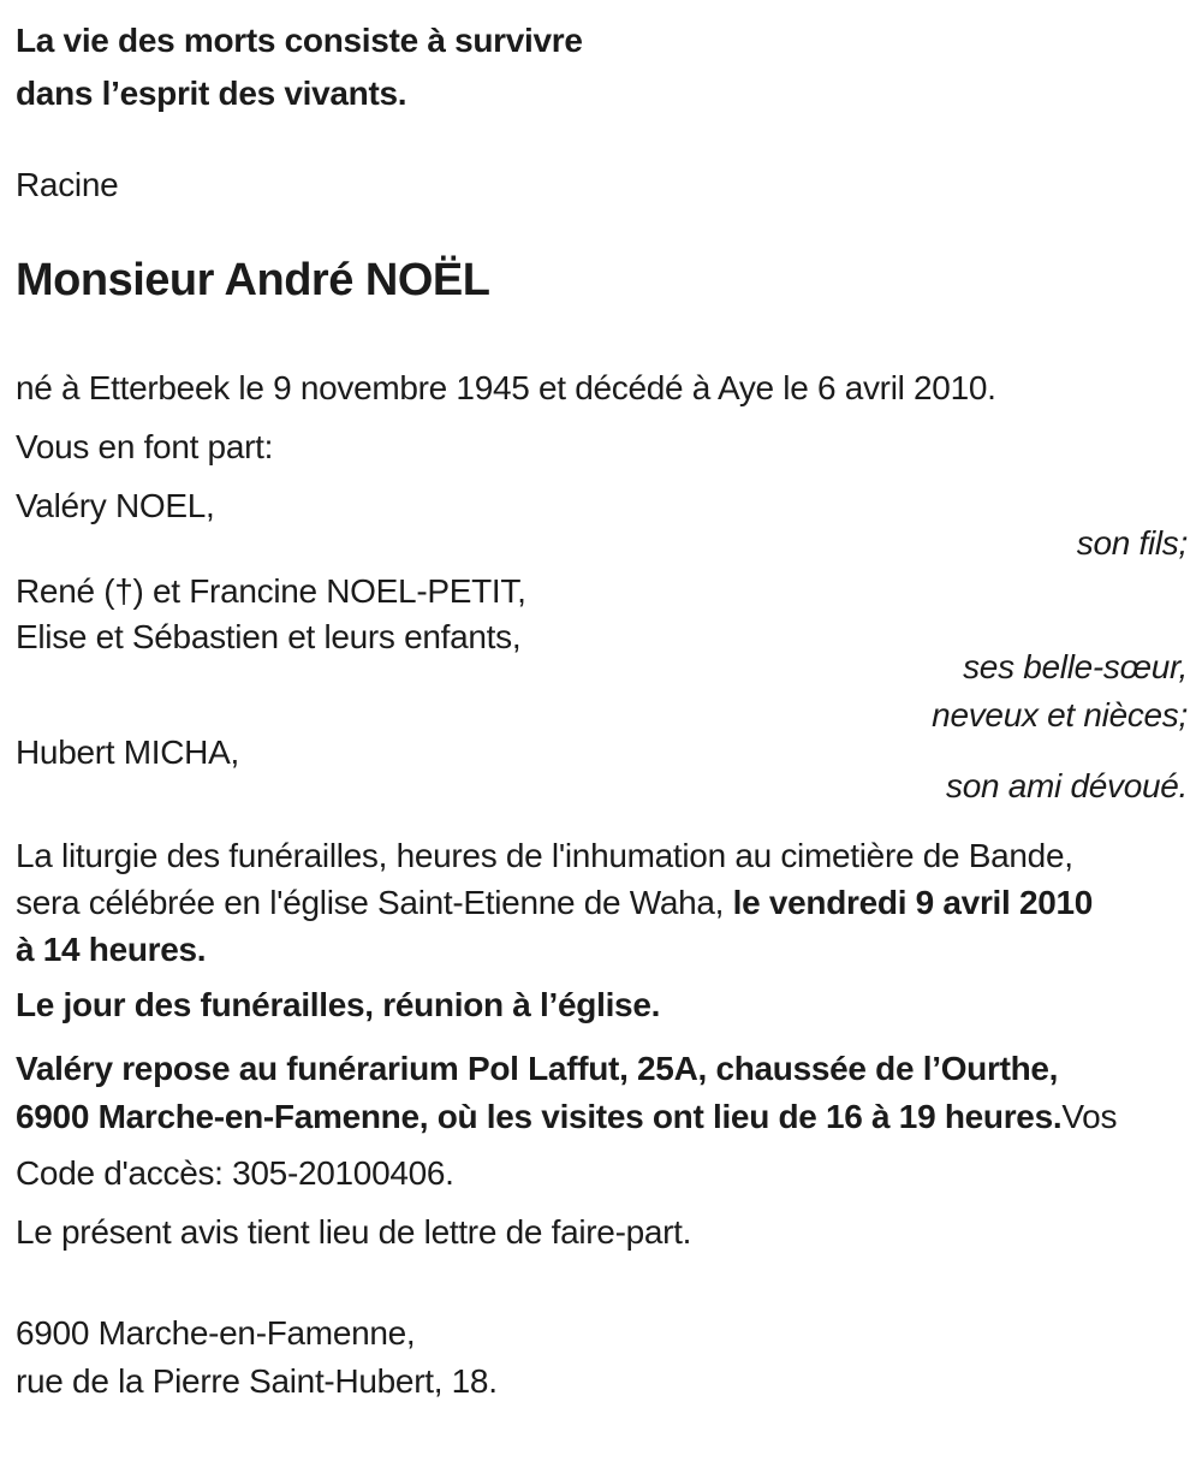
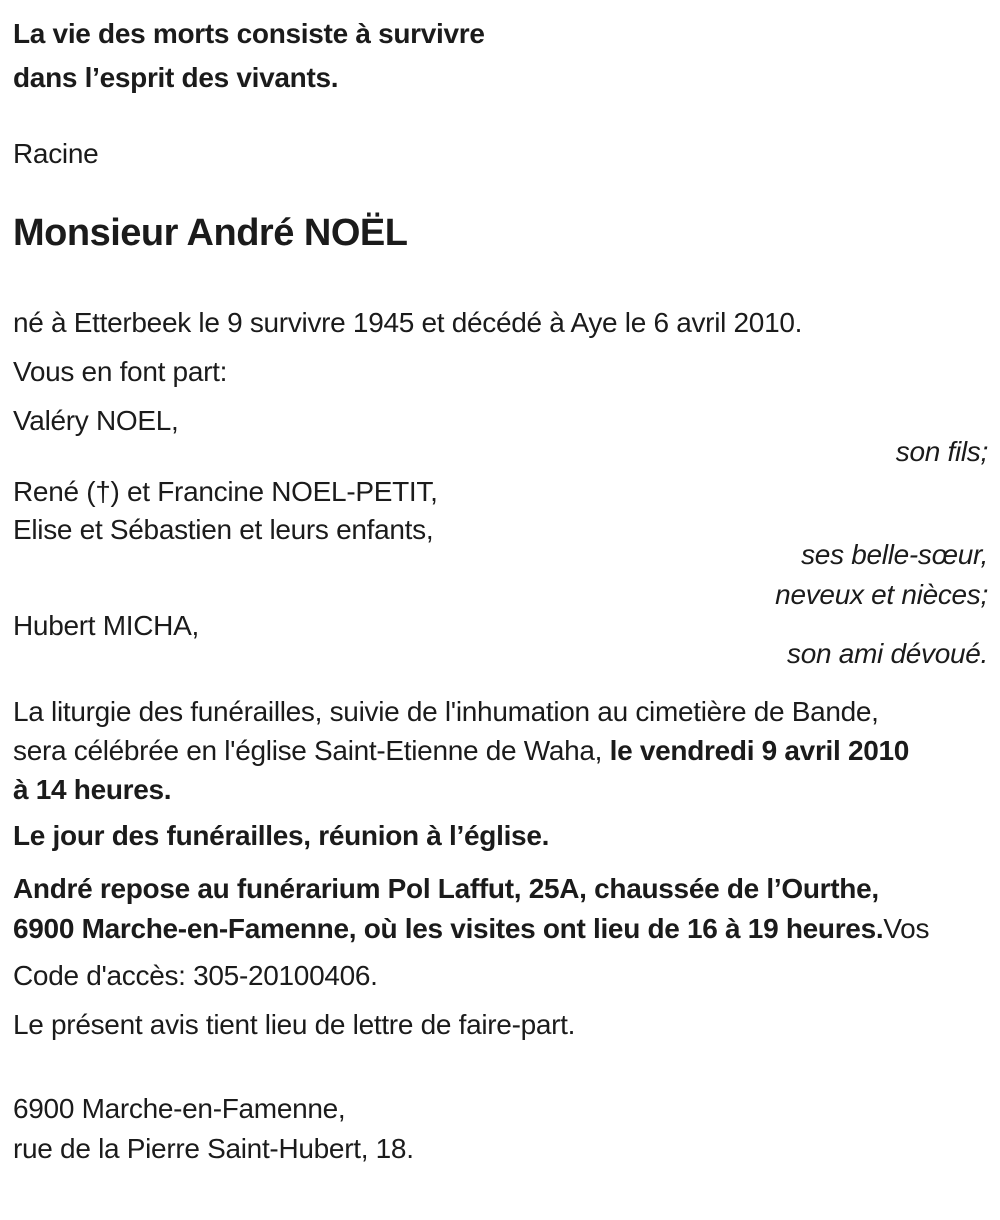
  La vie des morts consiste à survivre
  dans l’esprit des vivants.
  Racine
  Monsieur André NOËL
- né à Etterbeek le 9 novembre 1945 et décédé à Aye le 6 avril 2010.
+ né à Etterbeek le 9 survivre 1945 et décédé à Aye le 6 avril 2010.
  Vous en font part:
  Valéry NOEL,
  son fils;
  René (†) et Francine NOEL-PETIT,
  Elise et Sébastien et leurs enfants,
  ses belle-sœur,
  neveux et nièces;
  Hubert MICHA,
  son ami dévoué.
- La liturgie des funérailles, heures de l'inhumation au cimetière de Bande,
+ La liturgie des funérailles, suivie de l'inhumation au cimetière de Bande,
  sera célébrée en l'église Saint-Etienne de Waha, le vendredi 9 avril 2010
  à 14 heures.
  Le jour des funérailles, réunion à l’église.
- Valéry repose au funérarium Pol Laffut, 25A, chaussée de l’Ourthe,
+ André repose au funérarium Pol Laffut, 25A, chaussée de l’Ourthe,
  6900 Marche-en-Famenne, où les visites ont lieu de 16 à 19 heures.Vos
  Code d'accès: 305-20100406.
  Le présent avis tient lieu de lettre de faire-part.
  6900 Marche-en-Famenne,
  rue de la Pierre Saint-Hubert, 18.
